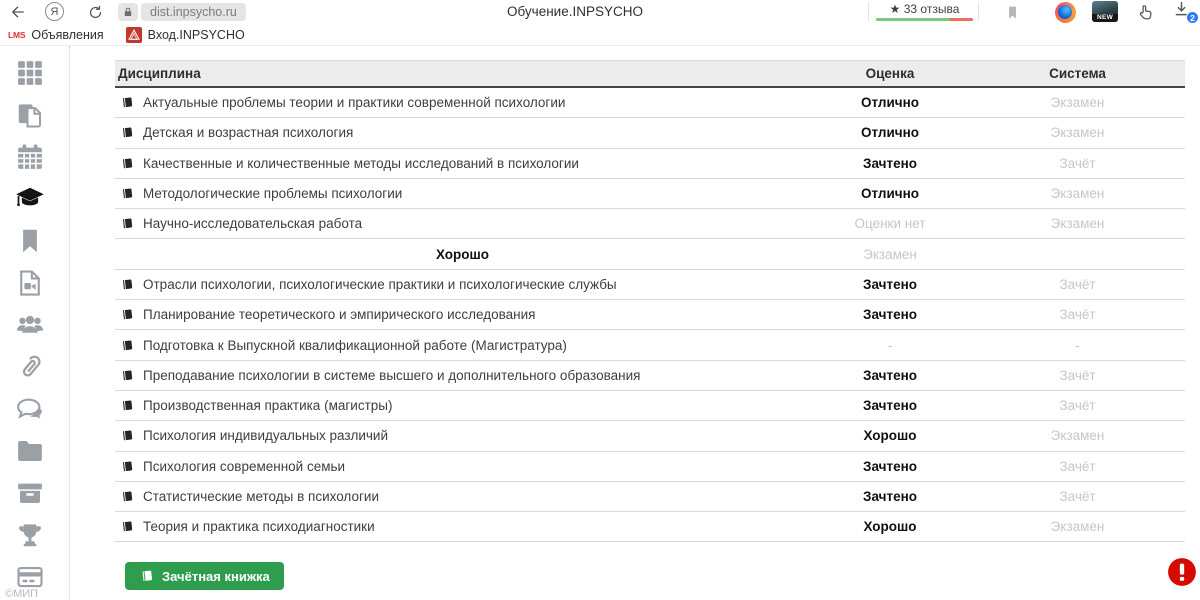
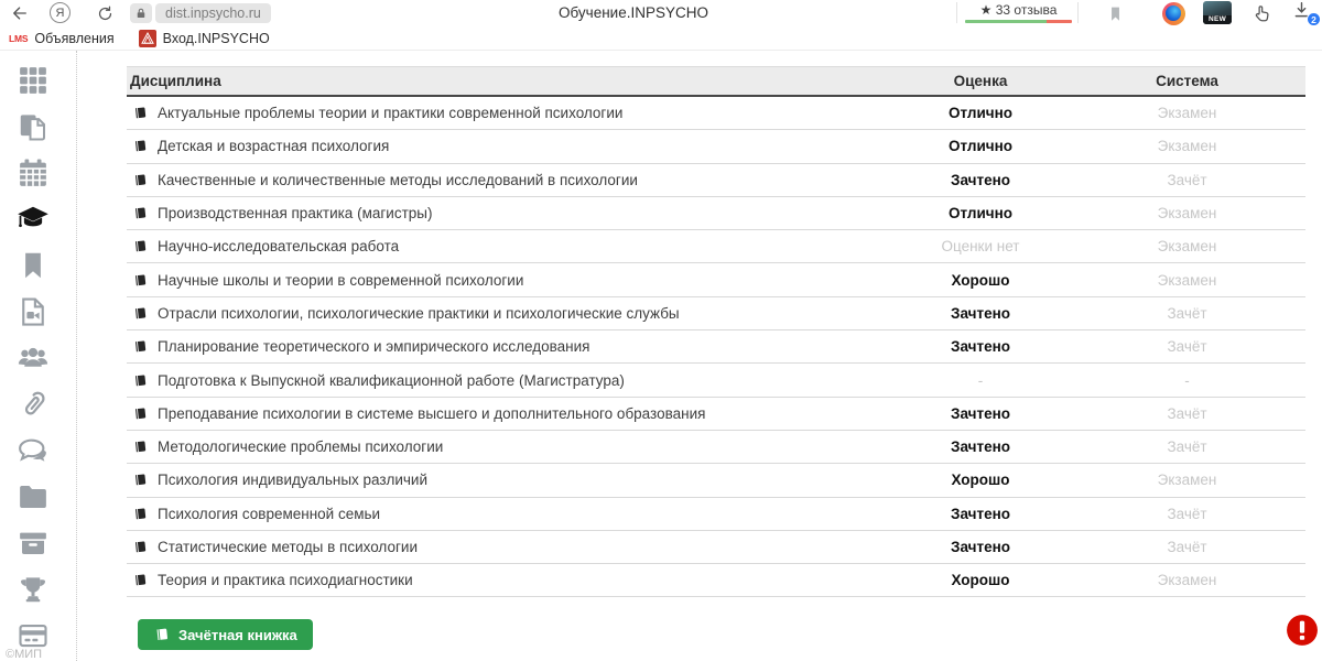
  Я
  dist.inpsycho.ru
  Обучение.INPSYCHO
  ★ 33 отзыва
  2
  LMS
  Объявления
  Вход.INPSYCHO
  Дисциплина
  Оценка
  Система
  Актуальные проблемы теории и практики современной психологии
  Отлично
  Экзамен
  Детская и возрастная психология
  Отлично
  Экзамен
  Качественные и количественные методы исследований в психологии
  Зачтено
  Зачёт
- Методологические проблемы психологии
+ Производственная практика (магистры)
  Отлично
  Экзамен
  Научно-исследовательская работа
  Оценки нет
  Экзамен
+ Научные школы и теории в современной психологии
  Хорошо
  Экзамен
  Отрасли психологии, психологические практики и психологические службы
  Зачтено
  Зачёт
  Планирование теоретического и эмпирического исследования
  Зачтено
  Зачёт
  Подготовка к Выпускной квалификационной работе (Магистратура)
  -
  -
  Преподавание психологии в системе высшего и дополнительного образования
  Зачтено
  Зачёт
- Производственная практика (магистры)
+ Методологические проблемы психологии
  Зачтено
  Зачёт
  Психология индивидуальных различий
  Хорошо
  Экзамен
  Психология современной семьи
  Зачтено
  Зачёт
  Статистические методы в психологии
  Зачтено
  Зачёт
  Теория и практика психодиагностики
  Хорошо
  Экзамен
  Зачётная книжка
  ©МИП
